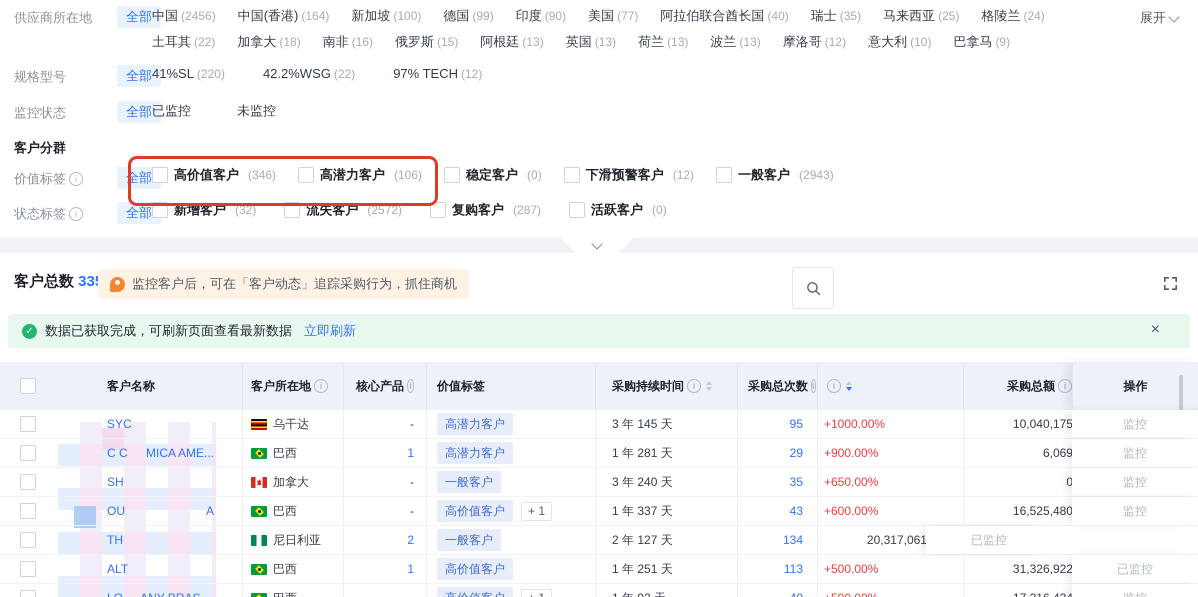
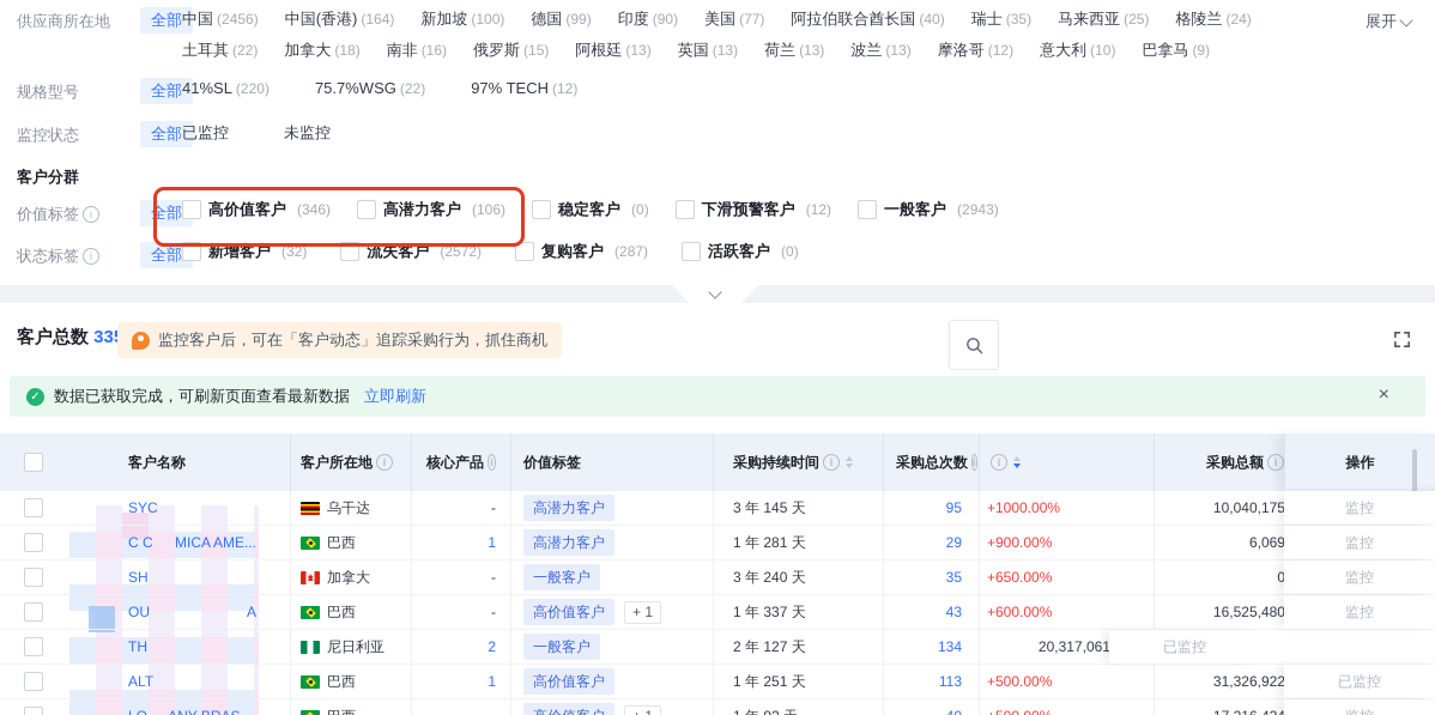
  供应商所在地
  全部
  中国 (2456)
  中国(香港) (164)
  新加坡 (100)
  德国 (99)
  印度 (90)
  美国 (77)
  阿拉伯联合酋长国 (40)
  瑞士 (35)
  马来西亚 (25)
  格陵兰 (24)
  土耳其 (22)
  加拿大 (18)
  南非 (16)
  俄罗斯 (15)
  阿根廷 (13)
  英国 (13)
  荷兰 (13)
  波兰 (13)
  摩洛哥 (12)
  意大利 (10)
  巴拿马 (9)
  展开
  规格型号
  全部
  41%SL (220)
- 42.2%WSG (22)
+ 75.7%WSG (22)
  97% TECH (12)
  监控状态
  全部
  已监控
  未监控
  客户分群
  价值标签 i
  全部
  高价值客户
  (346)
  高潜力客户
  (106)
  稳定客户
  (0)
  下滑预警客户
  (12)
  一般客户
  (2943)
  状态标签 i
  全部
  新增客户
  (32)
  流失客户
  (2572)
  复购客户
  (287)
  活跃客户
  (0)
  监控客户后，可在「客户动态」追踪采购行为，抓住商机
  ✓
  数据已获取完成，可刷新页面查看最新数据
  立即刷新
  ×
  客户名称
  客户所在地
  i
  核心产品
  i
  价值标签
  采购持续时间
  i
  采购总次数
  i
  i
  采购总额
  i
  操作
  SYC
  乌干达
  -
  高潜力客户
  3 年 145 天
  95
  +1000.00%
  10,040,175
  监控
  C C
  MICA AME...
  巴西
  1
  高潜力客户
  1 年 281 天
  29
  +900.00%
  6,069
  监控
  SH
  加拿大
  -
  一般客户
  3 年 240 天
  35
  +650.00%
  监控
  OU
  A
  巴西
  -
  高价值客户
  + 1
  1 年 337 天
  43
  +600.00%
  16,525,480
  监控
  TH
  尼日利亚
  2
  一般客户
  2 年 127 天
  134
  20,317,061
  已监控
  ALT
  巴西
  1
  高价值客户
  1 年 251 天
  113
  +500.00%
  31,326,922
  已监控
